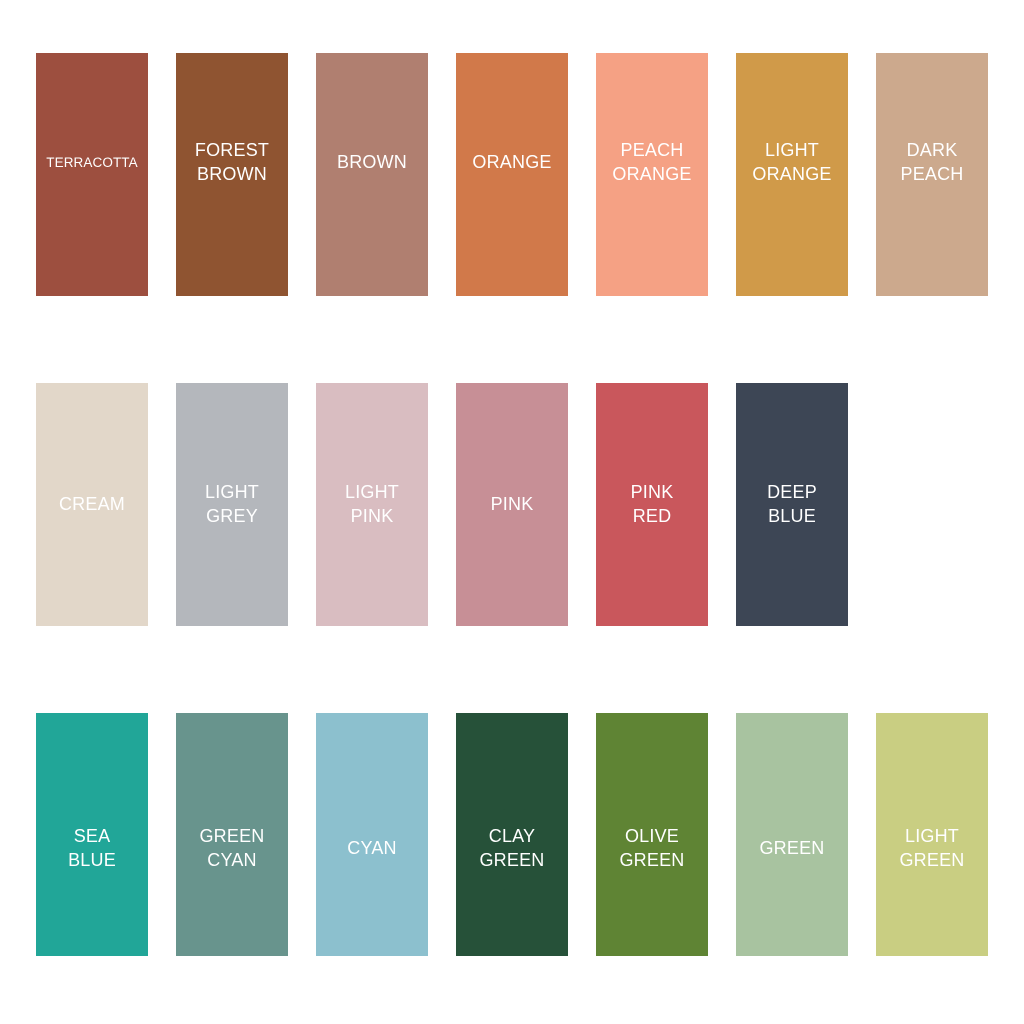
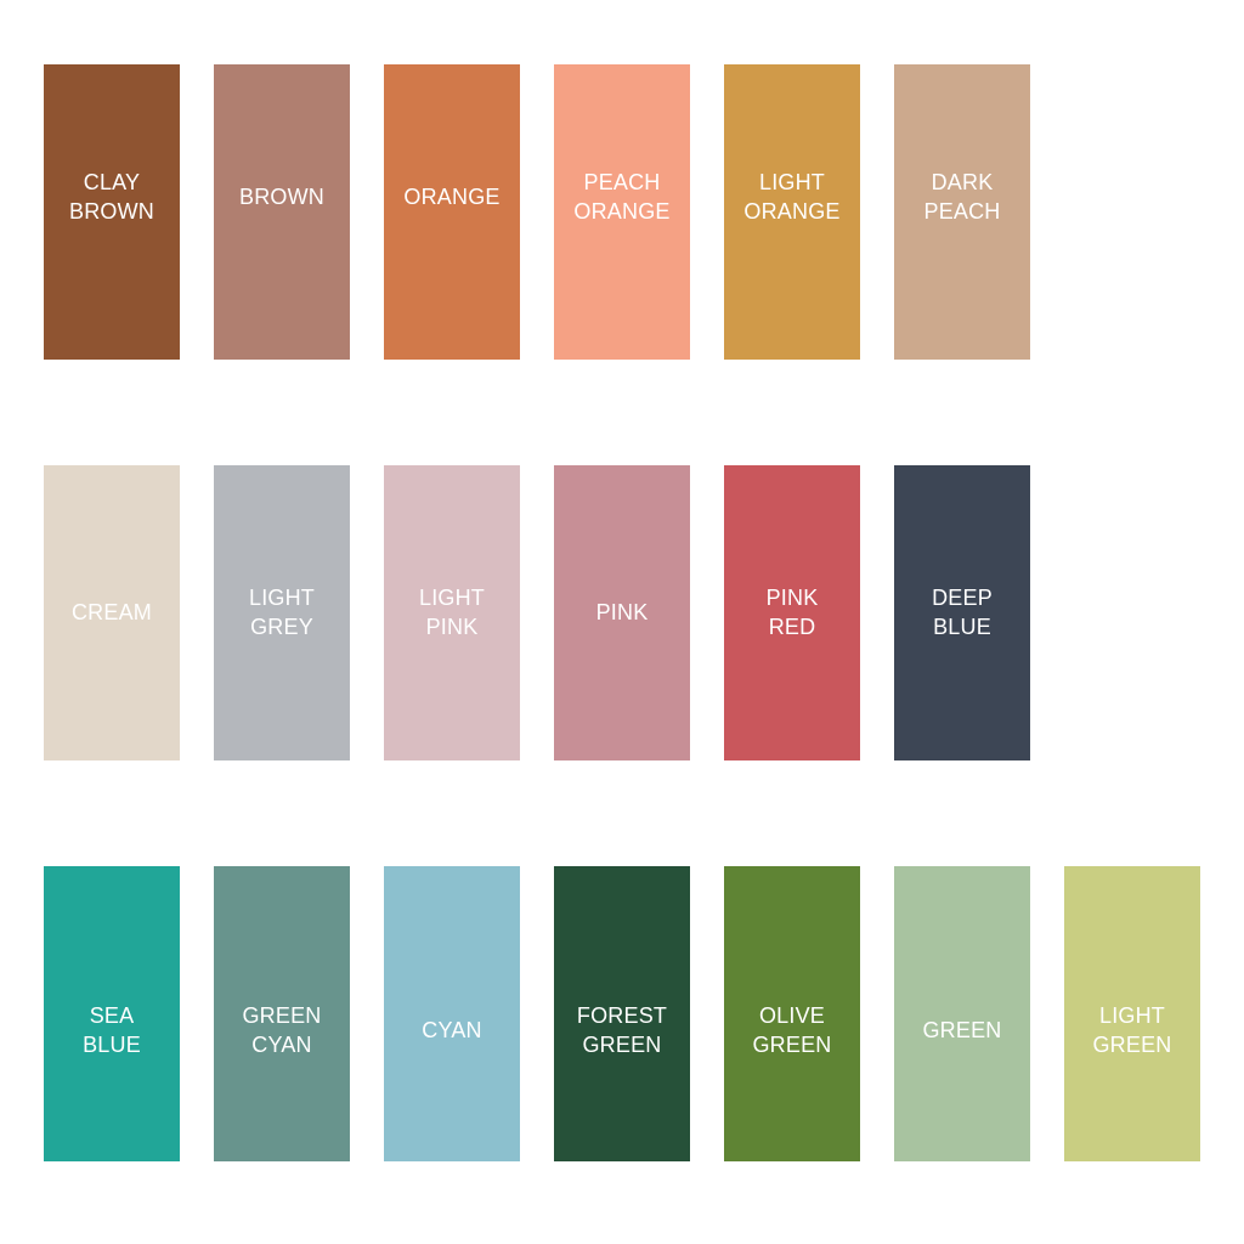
- TERRACOTTA
- FOREST
+ CLAY
  BROWN
  BROWN
  ORANGE
  PEACH
  ORANGE
  LIGHT
  ORANGE
  DARK
  PEACH
  CREAM
  LIGHT
  GREY
  LIGHT
  PINK
  PINK
  PINK
  RED
  DEEP
  BLUE
  SEA
  BLUE
  GREEN
  CYAN
  CYAN
- CLAY
+ FOREST
  GREEN
  OLIVE
  GREEN
  GREEN
  LIGHT
  GREEN
